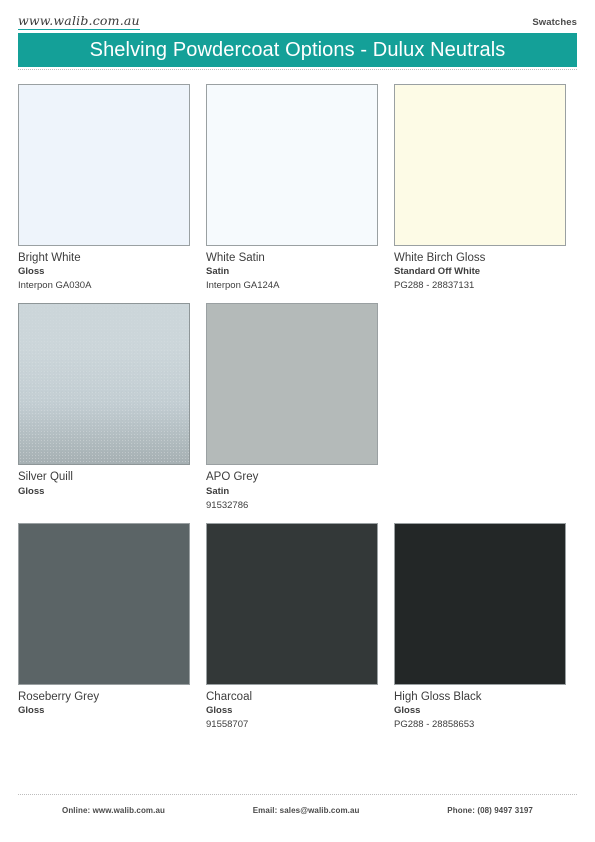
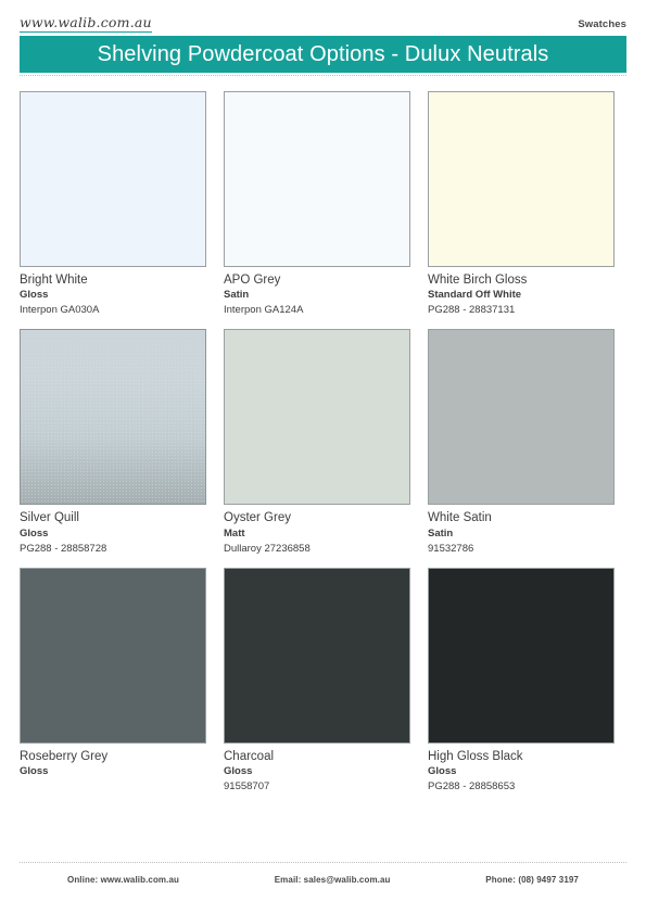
  www.walib.com.au
  Swatches
  Shelving Powdercoat Options - Dulux Neutrals
  Bright White
  Gloss
  Interpon GA030A
- White Satin
+ APO Grey
  Satin
  Interpon GA124A
  White Birch Gloss
  Standard Off White
  PG288 - 28837131
  Silver Quill
  Gloss
+ PG288 - 28858728
+ Oyster Grey
+ Matt
+ Dullaroy 27236858
- APO Grey
+ White Satin
  Satin
  91532786
  Roseberry Grey
  Gloss
  Charcoal
  Gloss
  91558707
  High Gloss Black
  Gloss
  PG288 - 28858653
  Online: www.walib.com.au
  Email: sales@walib.com.au
  Phone: (08) 9497 3197
